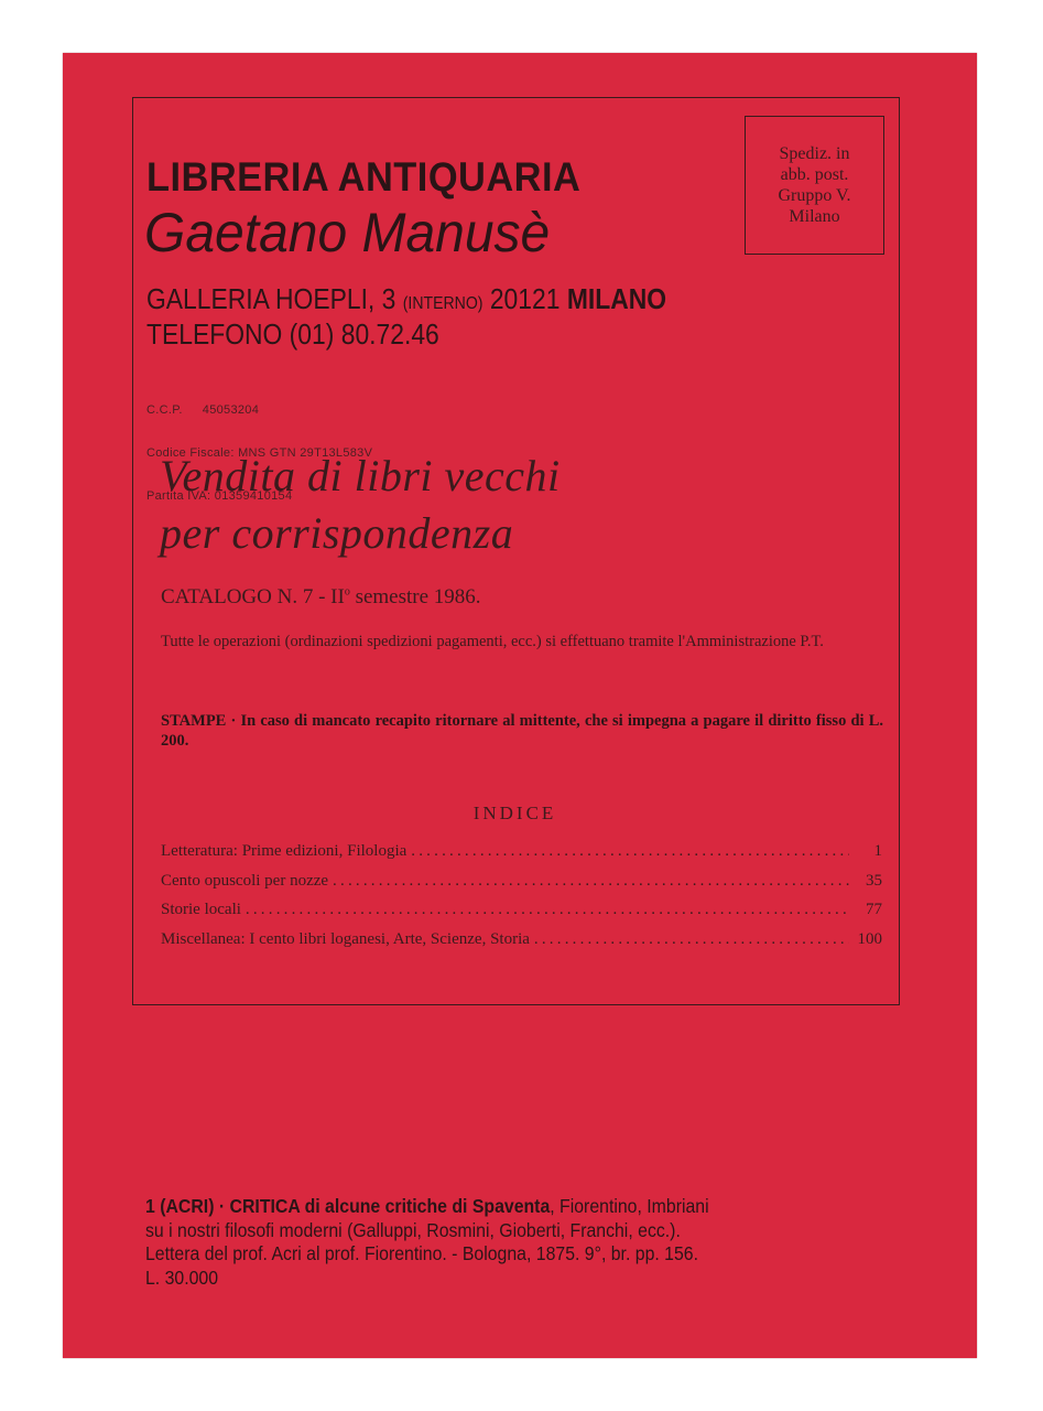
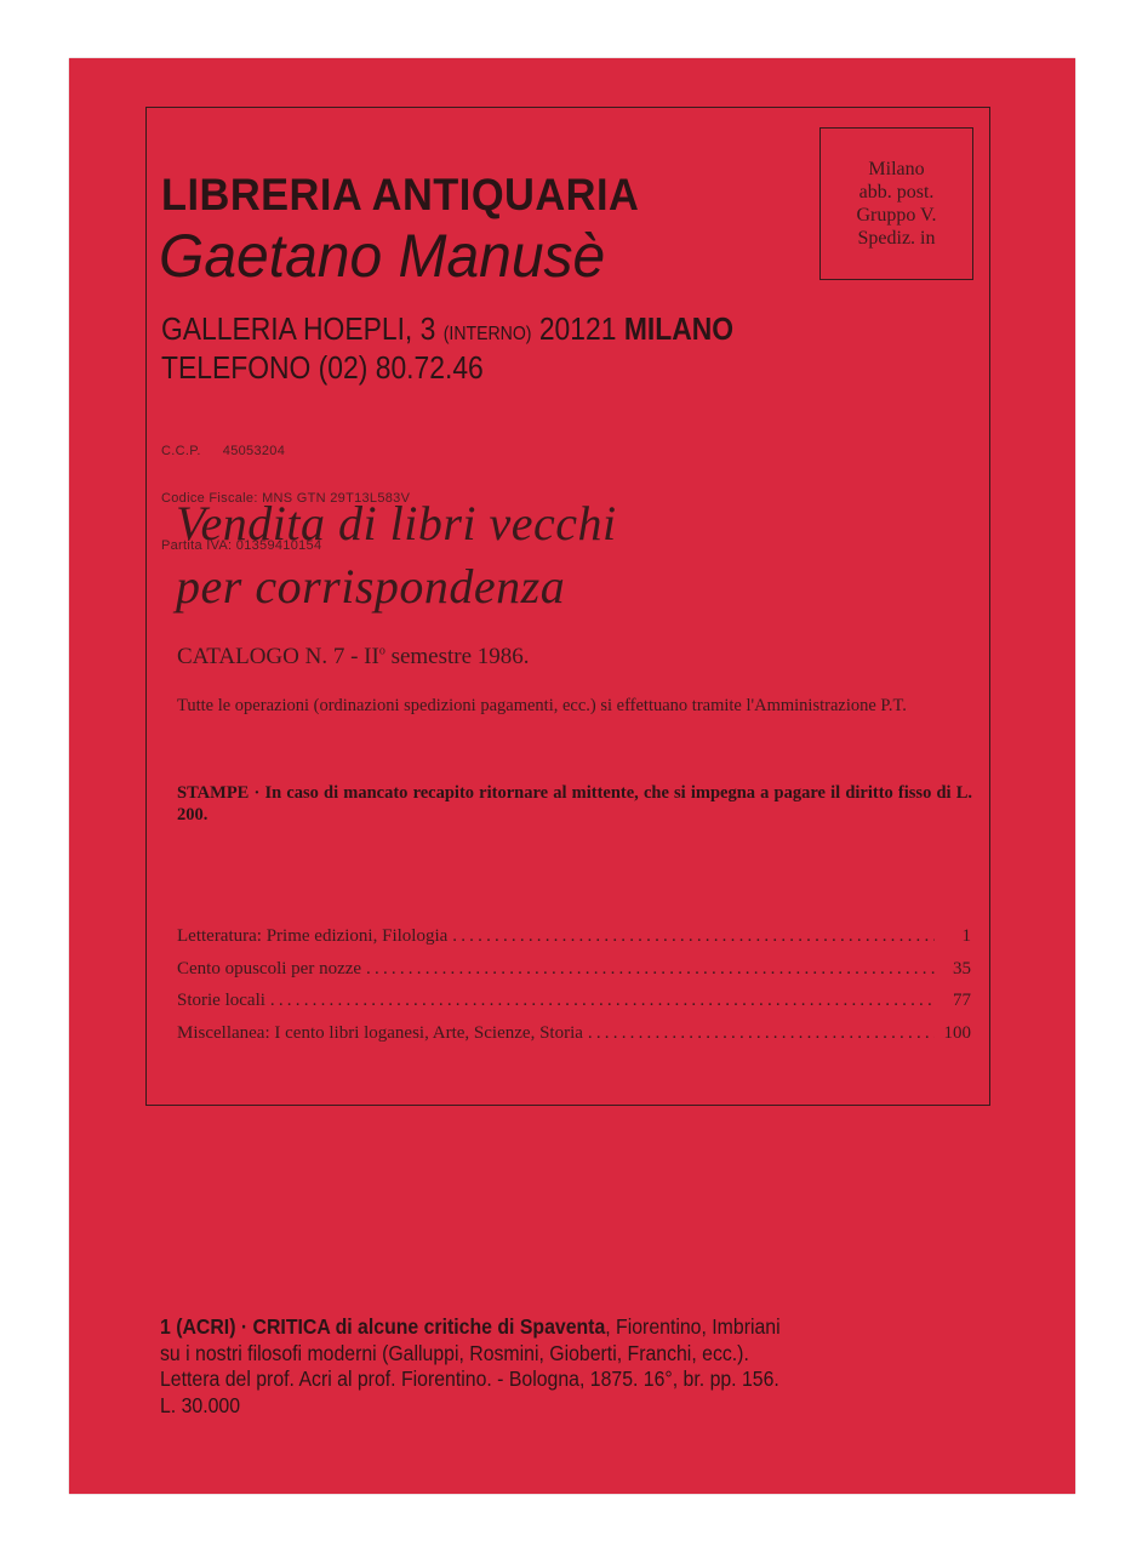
- Spediz. in
+ Milano
  abb. post.
  Gruppo V.
- Milano
+ Spediz. in
  LIBRERIA ANTIQUARIA
  Gaetano Manusè
  GALLERIA HOEPLI, 3 (INTERNO) 20121 MILANO
- TELEFONO (01) 80.72.46
+ TELEFONO (02) 80.72.46
  C.C.P. 45053204
  Codice Fiscale: MNS GTN 29T13L583V
  Partita IVA: 01359410154
  Vendita di libri vecchi
  per corrispondenza
  CATALOGO N. 7 - IIo semestre 1986.
  Tutte le operazioni (ordinazioni spedizioni pagamenti, ecc.) si effettuano tramite l'Amministrazione P.T.
  STAMPE · In caso di mancato recapito ritornare al mittente, che si impegna a pagare il diritto fisso di L. 200.
- INDICE
  Letteratura: Prime edizioni, Filologia
  1
  Cento opuscoli per nozze
  35
  Storie locali
  77
  Miscellanea: I cento libri loganesi, Arte, Scienze, Storia
  100
  1 (ACRI) · CRITICA di alcune critiche di Spaventa, Fiorentino, Imbriani
  su i nostri filosofi moderni (Galluppi, Rosmini, Gioberti, Franchi, ecc.).
- Lettera del prof. Acri al prof. Fiorentino. - Bologna, 1875. 9°, br. pp. 156.
+ Lettera del prof. Acri al prof. Fiorentino. - Bologna, 1875. 16°, br. pp. 156.
  L. 30.000
